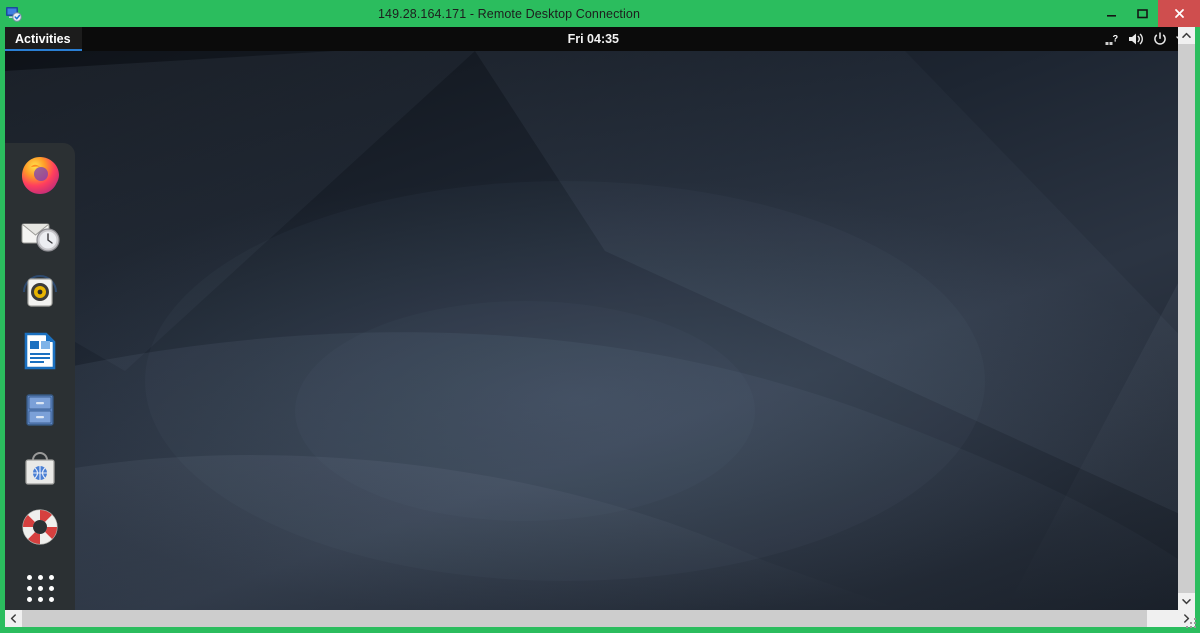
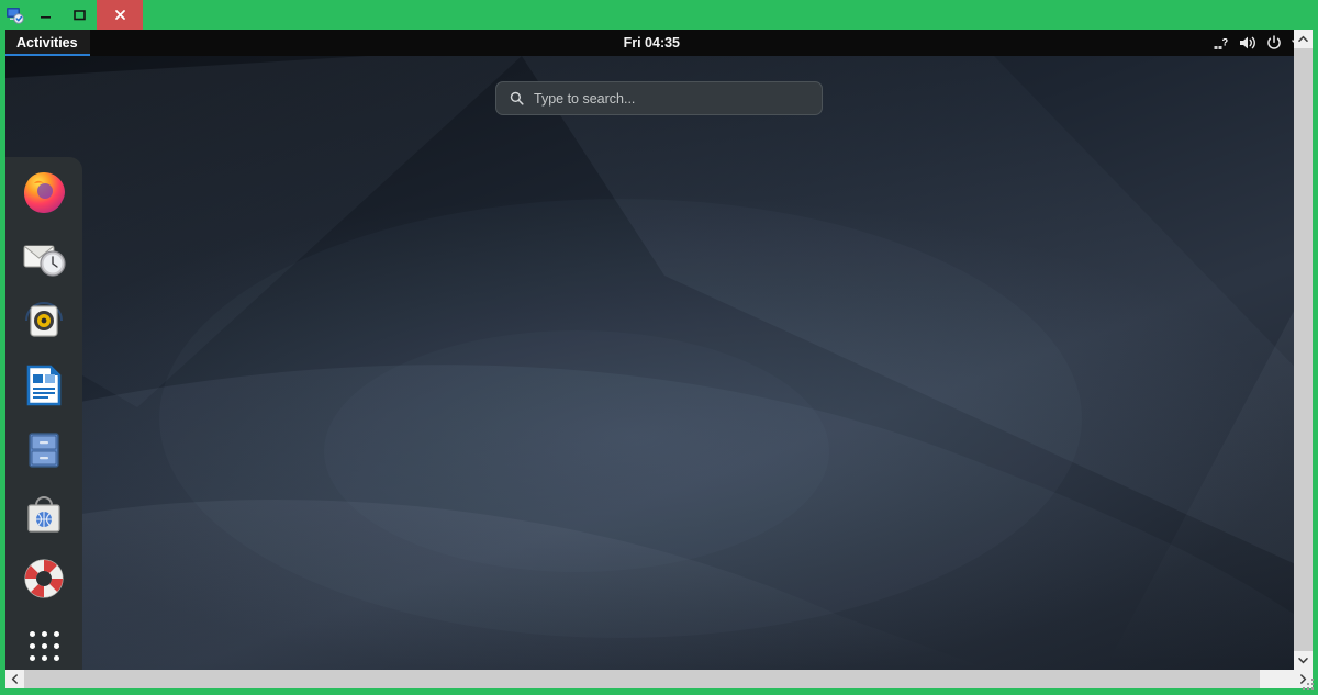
- 149.28.164.171 - Remote Desktop Connection
  Activities
  Fri 04:35
  ?
+ Type to search...
